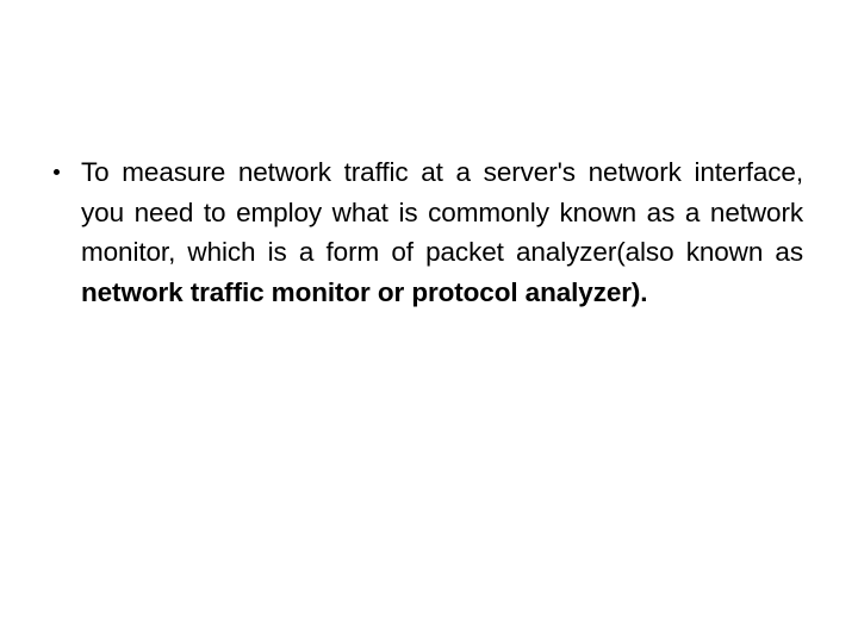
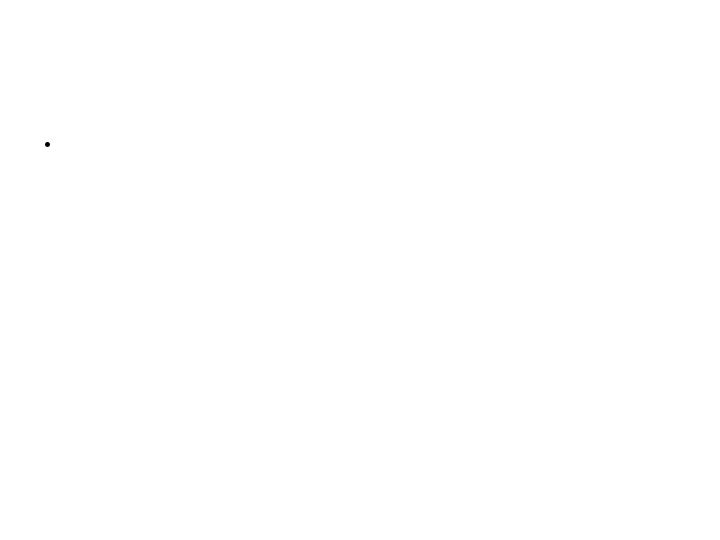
- To measure network traffic at a server's network interface, you need to employ what is commonly known as a network monitor, which is a form of packet analyzer(also known as network traffic monitor or protocol analyzer).
